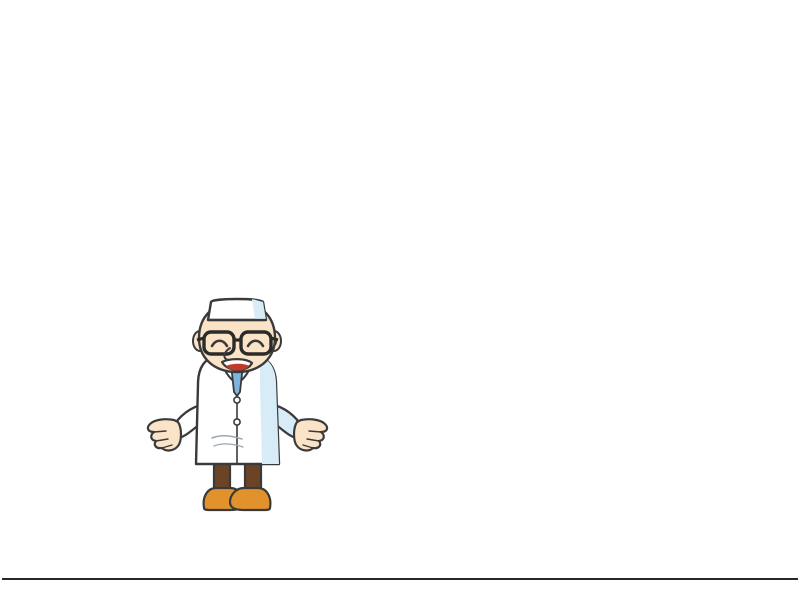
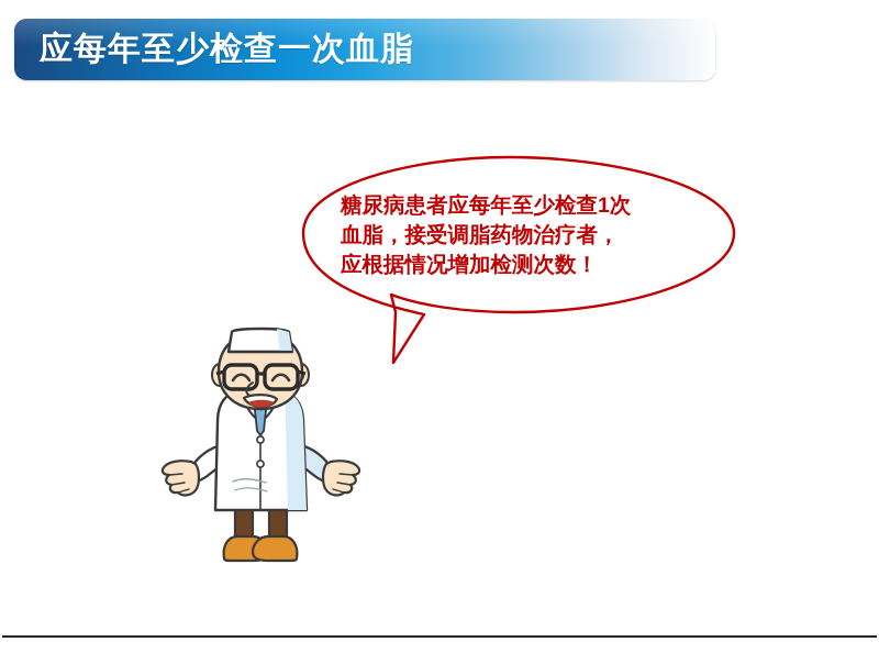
+ 应每年至少检查一次血脂
+ 糖尿病患者应每年至少检查1次
+ 血脂，接受调脂药物治疗者，
+ 应根据情况增加检测次数！
